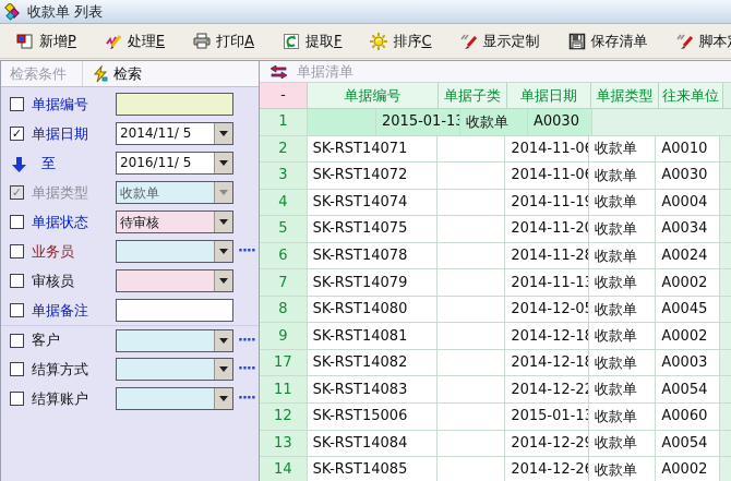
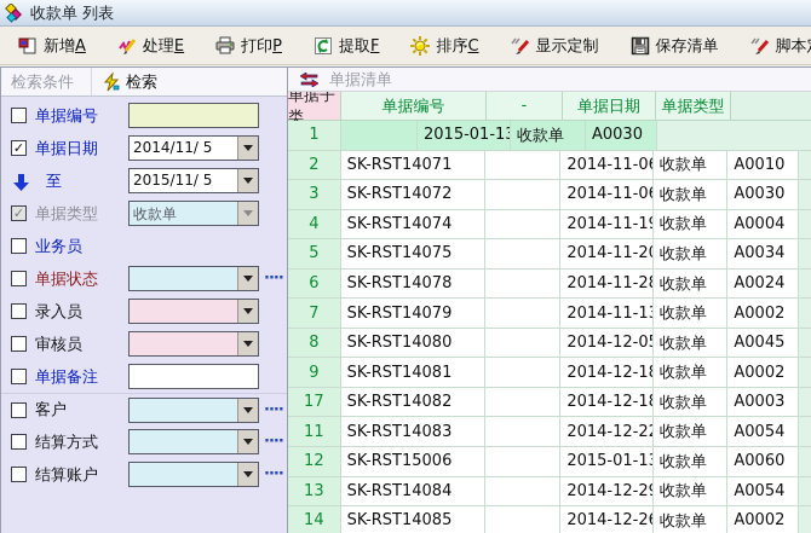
  收款单 列表
- 新增P
+ 新增A
  处理E
- 打印A
+ 打印P
  提取F
  排序C
  显示定制
  保存清单
  检索条件
  检索
  单据编号
  ✓
  单据日期
  2014/11/ 5
  至
- 2016/11/ 5
+ 2015/11/ 5
  ✓
  单据类型
  收款单
- 单据状态
+ 业务员
- 待审核
- 业务员
+ 单据状态
  ····
+ 录入员
  审核员
  单据备注
  客户
  ····
  结算方式
  ····
  结算账户
  ····
  单据清单
- -
+ 单据子类
  单据编号
- 单据子类
+ -
  单据日期
  单据类型
- 往来单位
  1
  2015-01-1
  收款单
  A0030
  2
  SK-RST14071
  2014-11-0
  收款单
  A0010
  3
  SK-RST14072
  2014-11-0
  收款单
  A0030
  4
  SK-RST14074
  2014-11-1
  收款单
  A0004
  5
  SK-RST14075
  2014-11-2
  收款单
  A0034
  6
  SK-RST14078
  2014-11-2
  收款单
  A0024
  7
  SK-RST14079
  2014-11-1
  收款单
  A0002
  8
  SK-RST14080
  2014-12-0
  收款单
  A0045
  9
  SK-RST14081
  2014-12-1
  收款单
  A0002
  17
  SK-RST14082
  2014-12-1
  收款单
  A0003
  11
  SK-RST14083
  2014-12-2
  收款单
  A0054
  12
  SK-RST15006
  2015-01-1
  收款单
  A0060
  13
  SK-RST14084
  2014-12-2
  收款单
  A0054
  14
  SK-RST14085
  2014-12-2
  收款单
  A0002
